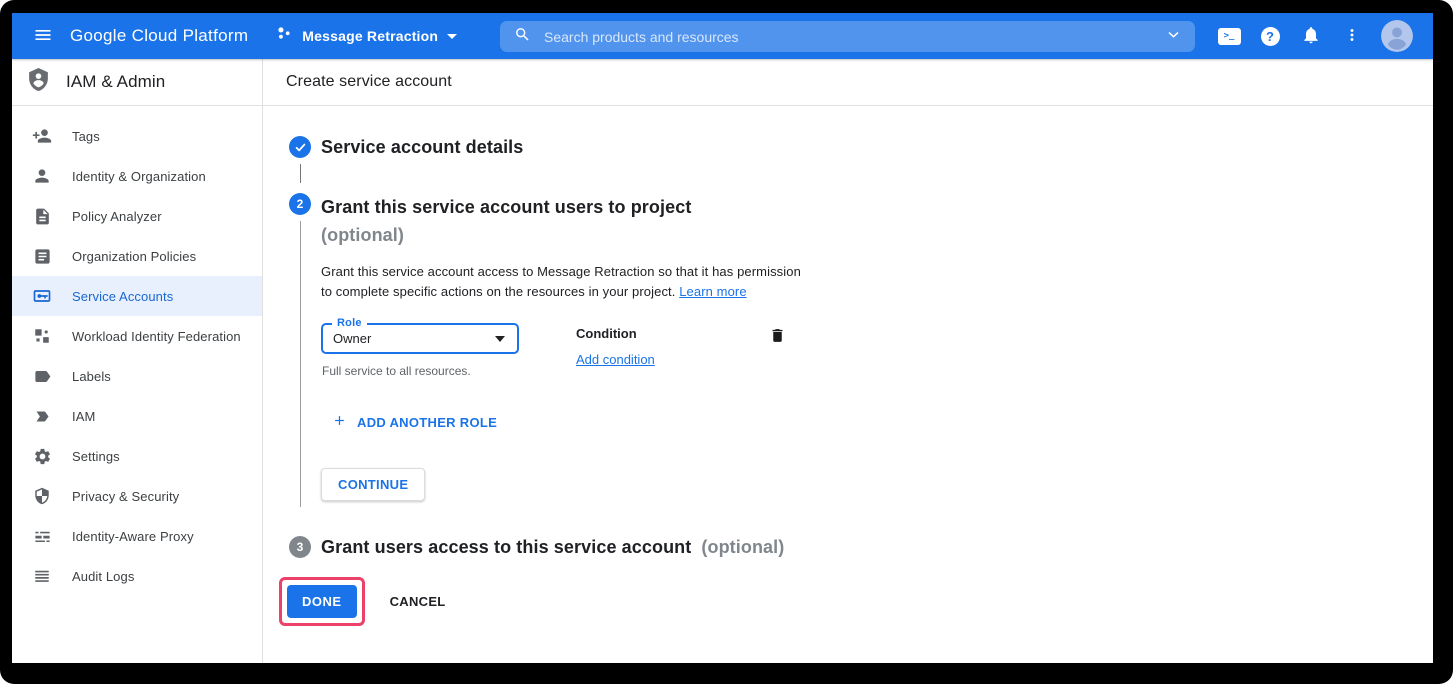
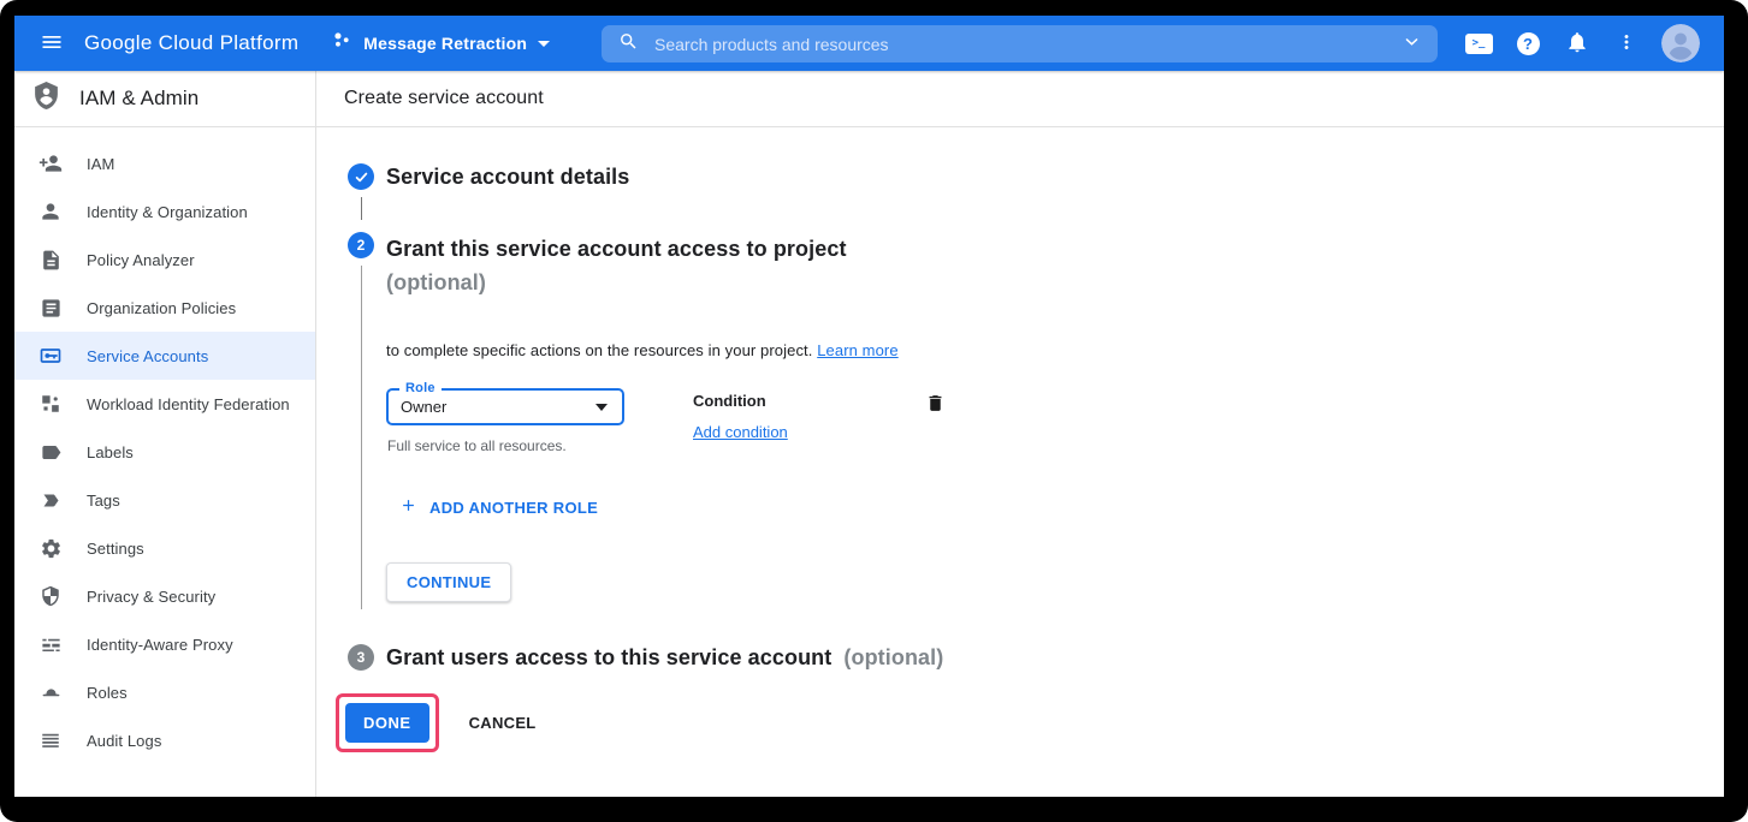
  Google Cloud Platform
  Message Retraction
  Search products and resources
  >_
  ?
  IAM & Admin
- Tags
+ IAM
  Identity & Organization
  Policy Analyzer
  Organization Policies
  Service Accounts
  Workload Identity Federation
  Labels
- IAM
+ Tags
  Settings
  Privacy & Security
  Identity-Aware Proxy
+ Roles
  Audit Logs
  Create service account
  Service account details
  2
- Grant this service account users to project
+ Grant this service account access to project
  (optional)
- Grant this service account access to Message Retraction so that it has permission
  to complete specific actions on the resources in your project. Learn more
  Role
  Owner
  Full service to all resources.
  Condition
  Add condition
  ADD ANOTHER ROLE
  CONTINUE
  3
  Grant users access to this service account
  (optional)
  DONE
  CANCEL
